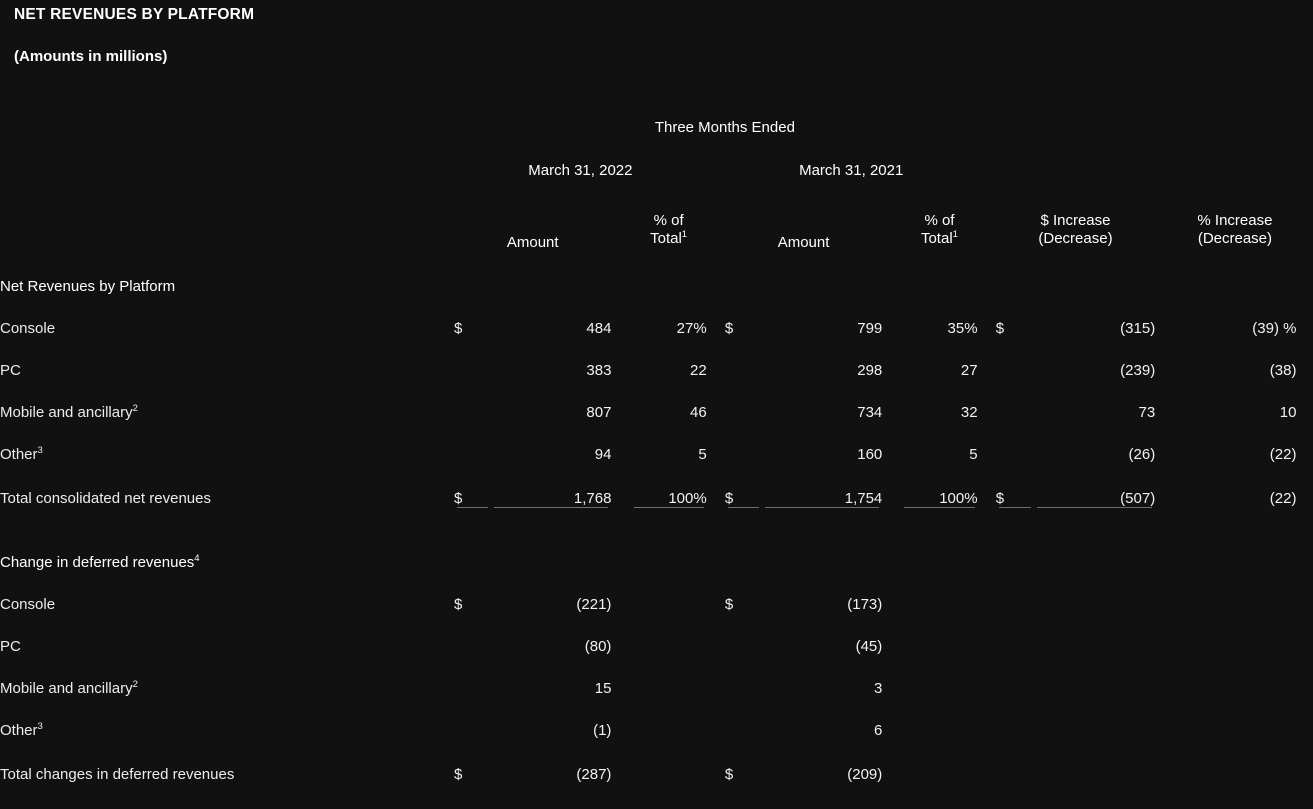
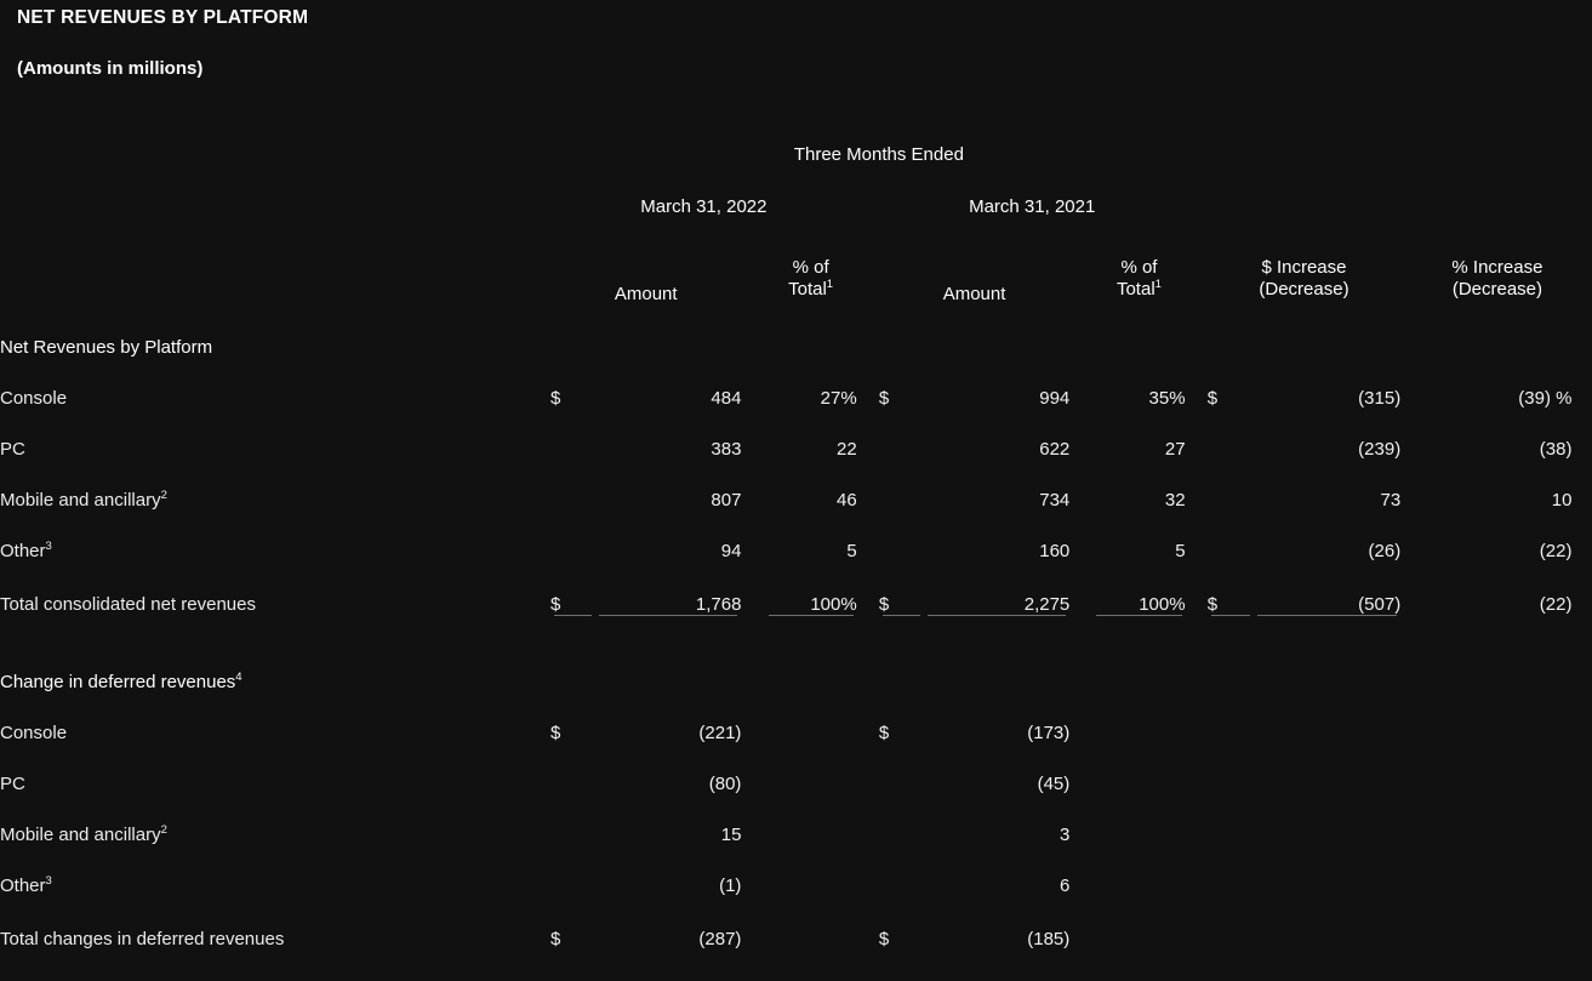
  NET REVENUES BY PLATFORM
  (Amounts in millions)
  	Three Months Ended
  	March 31, 2022		March 31, 2021
  	Amount		% of Total1		Amount		% of Total1		$ Increase (Decrease)		% Increase (Decrease)
  Net Revenues by Platform
- Console	$	484		27%		$	799		35%		$	(315)		(39) %
+ Console	$	484		27%		$	994		35%		$	(315)		(39) %
- PC		383		22			298		27			(239)		(38)
+ PC		383		22			622		27			(239)		(38)
  Mobile and ancillary2		807		46			734		32			73		10
  Other3		94		5			160		5			(26)		(22)
- Total consolidated net revenues	$	1,768		100%		$	1,754		100%		$	(507)		(22)
+ Total consolidated net revenues	$	1,768		100%		$	2,275		100%		$	(507)		(22)
  Change in deferred revenues4
  Console	$	(221)				$	(173)
  PC		(80)					(45)
  Mobile and ancillary2		15					3
  Other3		(1)					6
- Total changes in deferred revenues	$	(287)				$	(209)
+ Total changes in deferred revenues	$	(287)				$	(185)
